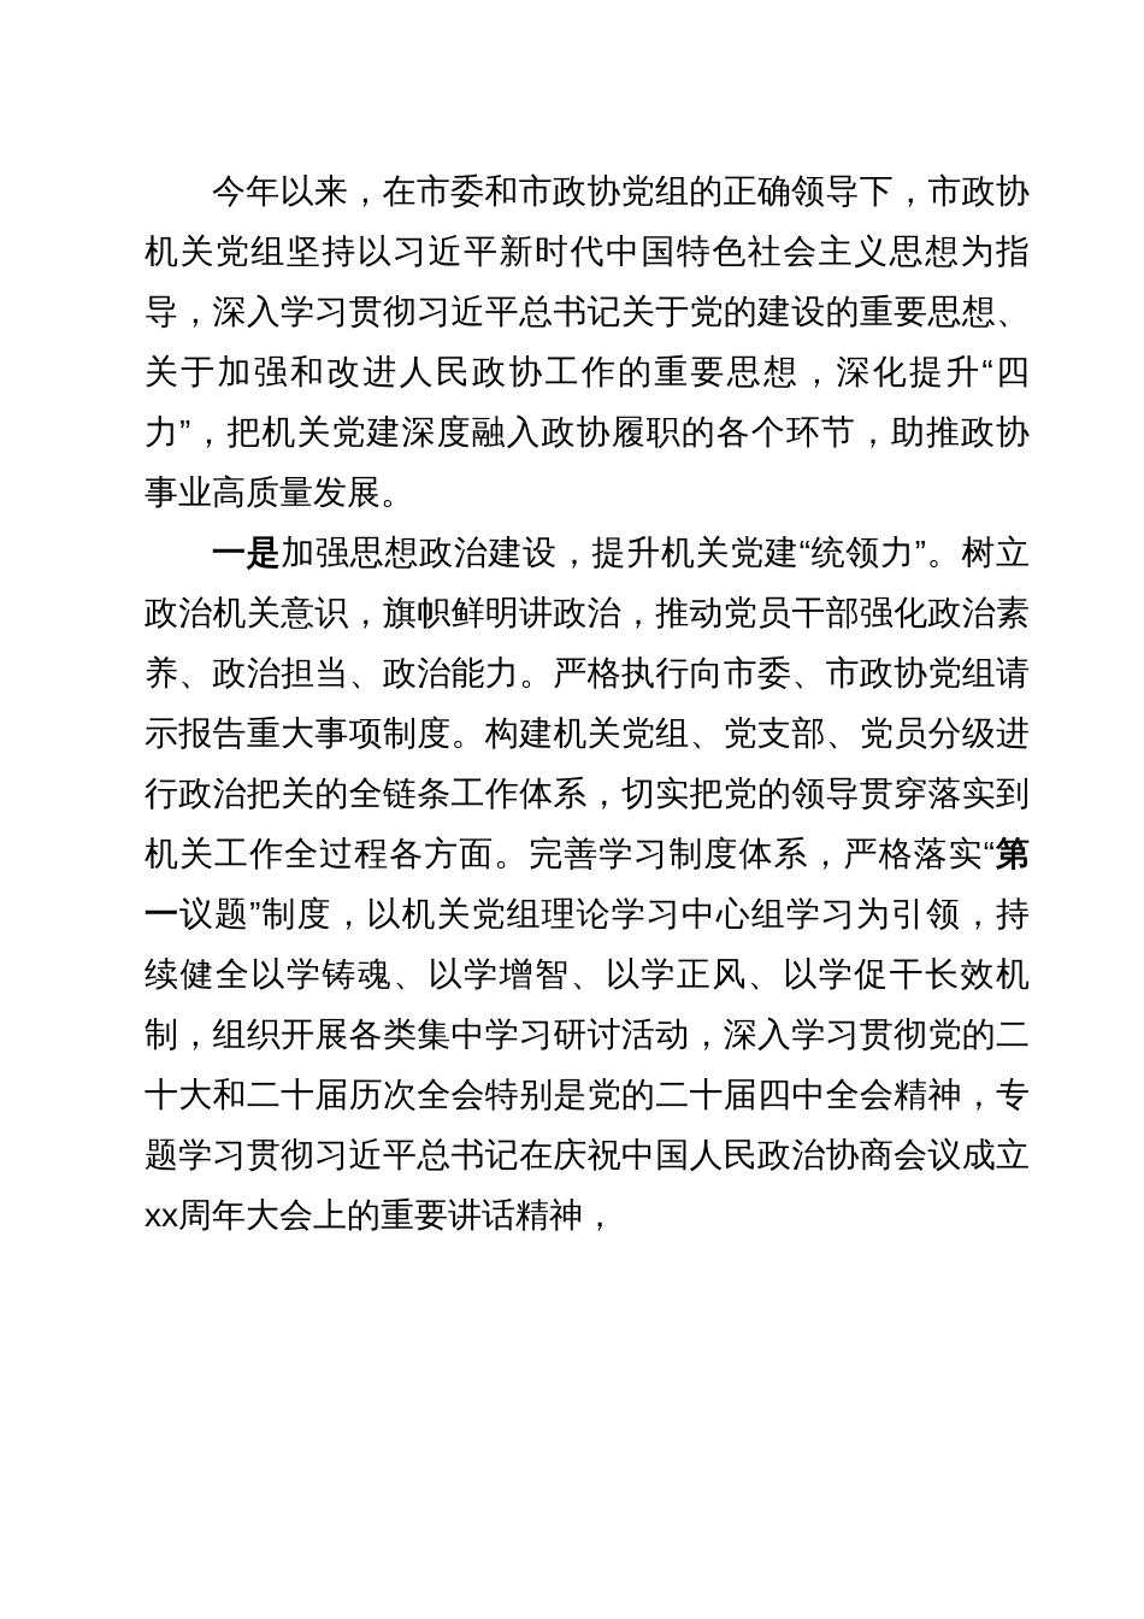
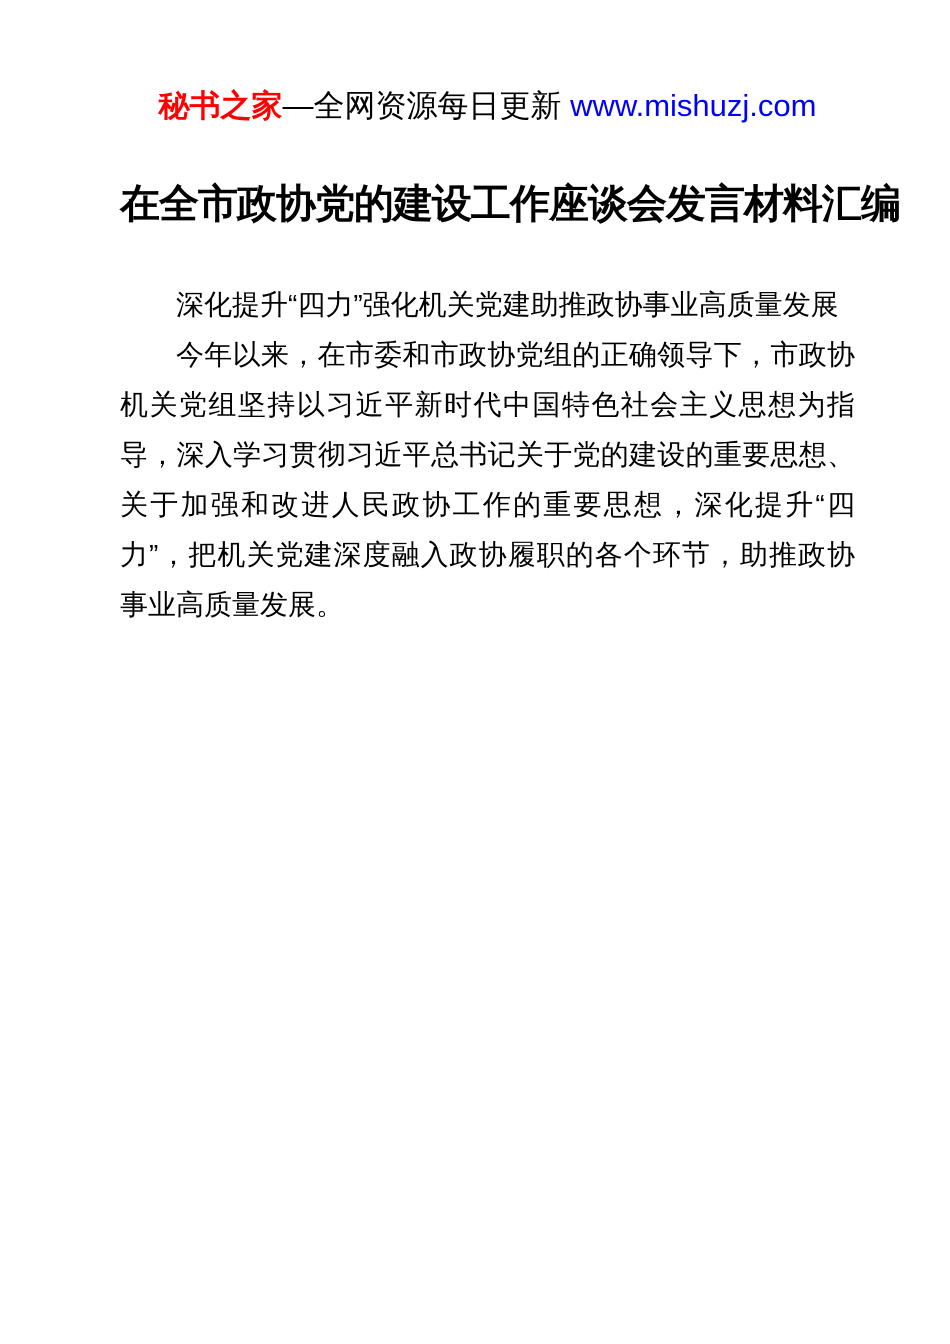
+ 秘书之家—全网资源每日更新 www.mishuzj.com
+ 在全市政协党的建设工作座谈会发言材料汇编
+ 深化提升“四力”强化机关党建助推政协事业高质量发展
  今年以来，在市委和市政协党组的正确领导下，市政协机关党组坚持以习近平新时代中国特色社会主义思想为指导，深入学习贯彻习近平总书记关于党的建设的重要思想、关于加强和改进人民政协工作的重要思想，深化提升“四力”，把机关党建深度融入政协履职的各个环节，助推政协事业高质量发展。
- 一是加强思想政治建设，提升机关党建“统领力”。树立政治机关意识，旗帜鲜明讲政治，推动党员干部强化政治素养、政治担当、政治能力。严格执行向市委、市政协党组请示报告重大事项制度。构建机关党组、党支部、党员分级进行政治把关的全链条工作体系，切实把党的领导贯穿落实到机关工作全过程各方面。完善学习制度体系，严格落实“第一议题”制度，以机关党组理论学习中心组学习为引领，持续健全以学铸魂、以学增智、以学正风、以学促干长效机制，组织开展各类集中学习研讨活动，深入学习贯彻党的二十大和二十届历次全会特别是党的二十届四中全会精神，专题学习贯彻习近平总书记在庆祝中国人民政治协商会议成立xx周年大会上的重要讲话精神，
